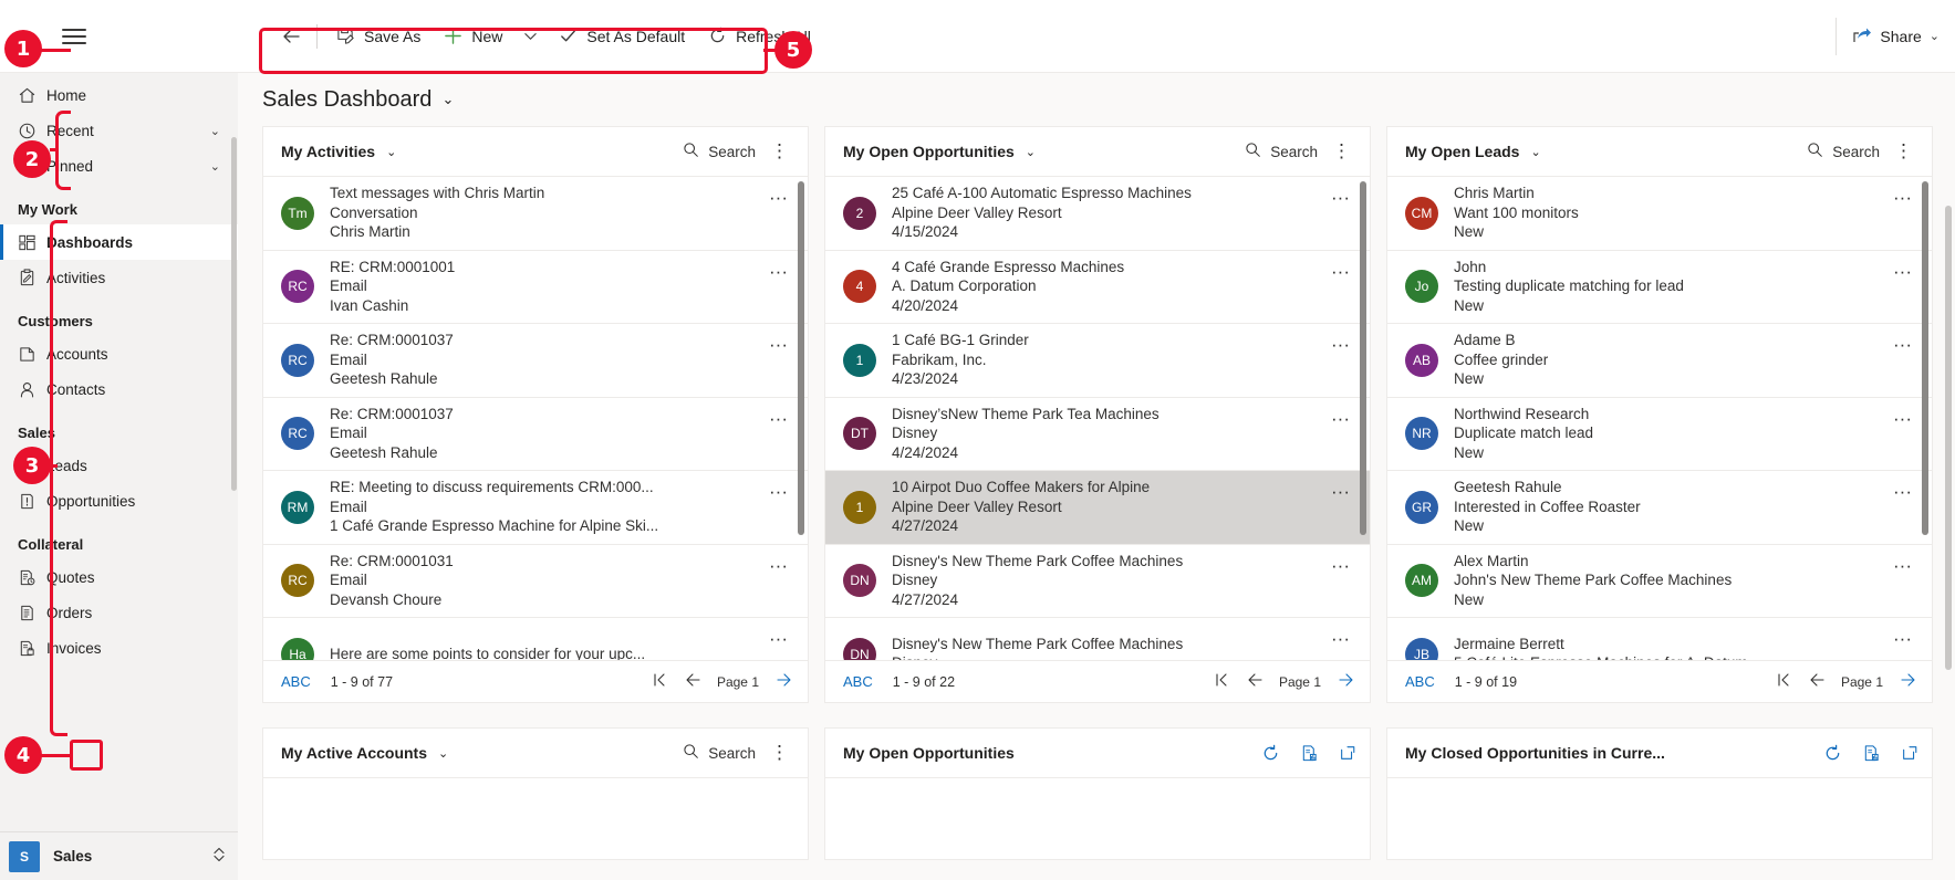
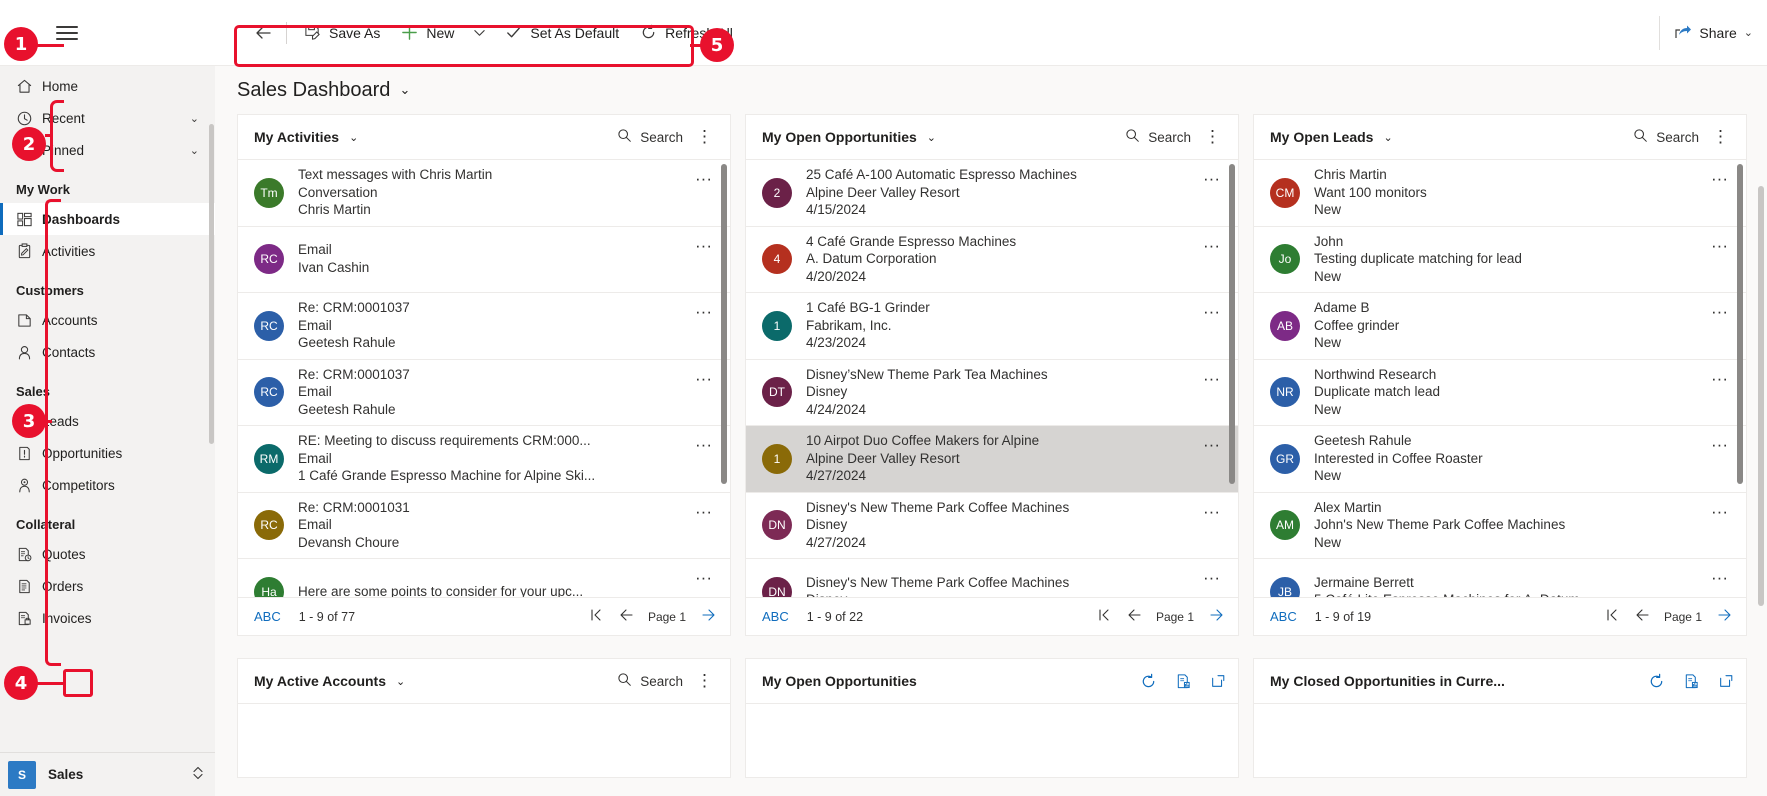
  Save As
  New
  Set As Default
  Refresl
  Share
  ⌄
  Home
  Recent
  ⌄
  Pinned
  ⌄
  My Work
  Dashboards
  Activities
  Customers
  Accounts
  Contacts
  Sales
  eads
  Opportunities
+ Competitors
  Collateral
  Quotes
  Orders
  Invoices
  S
  Sales
  Sales Dashboard
  ⌄
  My Activities
  ⌄
  Search
  ⋮
  Tm
  Text messages with Chris Martin
  Conversation
  Chris Martin
  ···
  RC
- RE: CRM:0001001
  Email
  Ivan Cashin
  ···
  RC
  Re: CRM:0001037
  Email
  Geetesh Rahule
  ···
  RC
  Re: CRM:0001037
  Email
  Geetesh Rahule
  ···
  RM
  RE: Meeting to discuss requirements CRM:000...
  Email
  1 Café Grande Espresso Machine for Alpine Ski...
  ···
  RC
  Re: CRM:0001031
  Email
  Devansh Choure
  ···
  Ha
  Here are some points to consider for your upc...
  ···
  ABC
  1 - 9 of 77
  Page 1
  My Open Opportunities
  ⌄
  Search
  ⋮
  2
  25 Café A-100 Automatic Espresso Machines
  Alpine Deer Valley Resort
  4/15/2024
  ···
  4
  4 Café Grande Espresso Machines
  A. Datum Corporation
  4/20/2024
  ···
  1
  1 Café BG-1 Grinder
  Fabrikam, Inc.
  4/23/2024
  ···
  DT
  Disney’sNew Theme Park Tea Machines
  Disney
  4/24/2024
  ···
  1
  10 Airpot Duo Coffee Makers for Alpine
  Alpine Deer Valley Resort
  4/27/2024
  ···
  DN
  Disney's New Theme Park Coffee Machines
  Disney
  4/27/2024
  ···
  DN
  Disney's New Theme Park Coffee Machines
  ···
  ABC
  1 - 9 of 22
  Page 1
  My Open Leads
  ⌄
  Search
  ⋮
  CM
  Chris Martin
  Want 100 monitors
  New
  ···
  Jo
  John
  Testing duplicate matching for lead
  New
  ···
  AB
  Adame B
  Coffee grinder
  New
  ···
  NR
  Northwind Research
  Duplicate match lead
  New
  ···
  GR
  Geetesh Rahule
  Interested in Coffee Roaster
  New
  ···
  AM
  Alex Martin
  John's New Theme Park Coffee Machines
  New
  ···
  JB
  Jermaine Berrett
  ···
  ABC
  1 - 9 of 19
  Page 1
  My Active Accounts
  ⌄
  Search
  ⋮
  My Open Opportunities
  My Closed Opportunities in Curre...
  1
  2
  3
  4
  5
